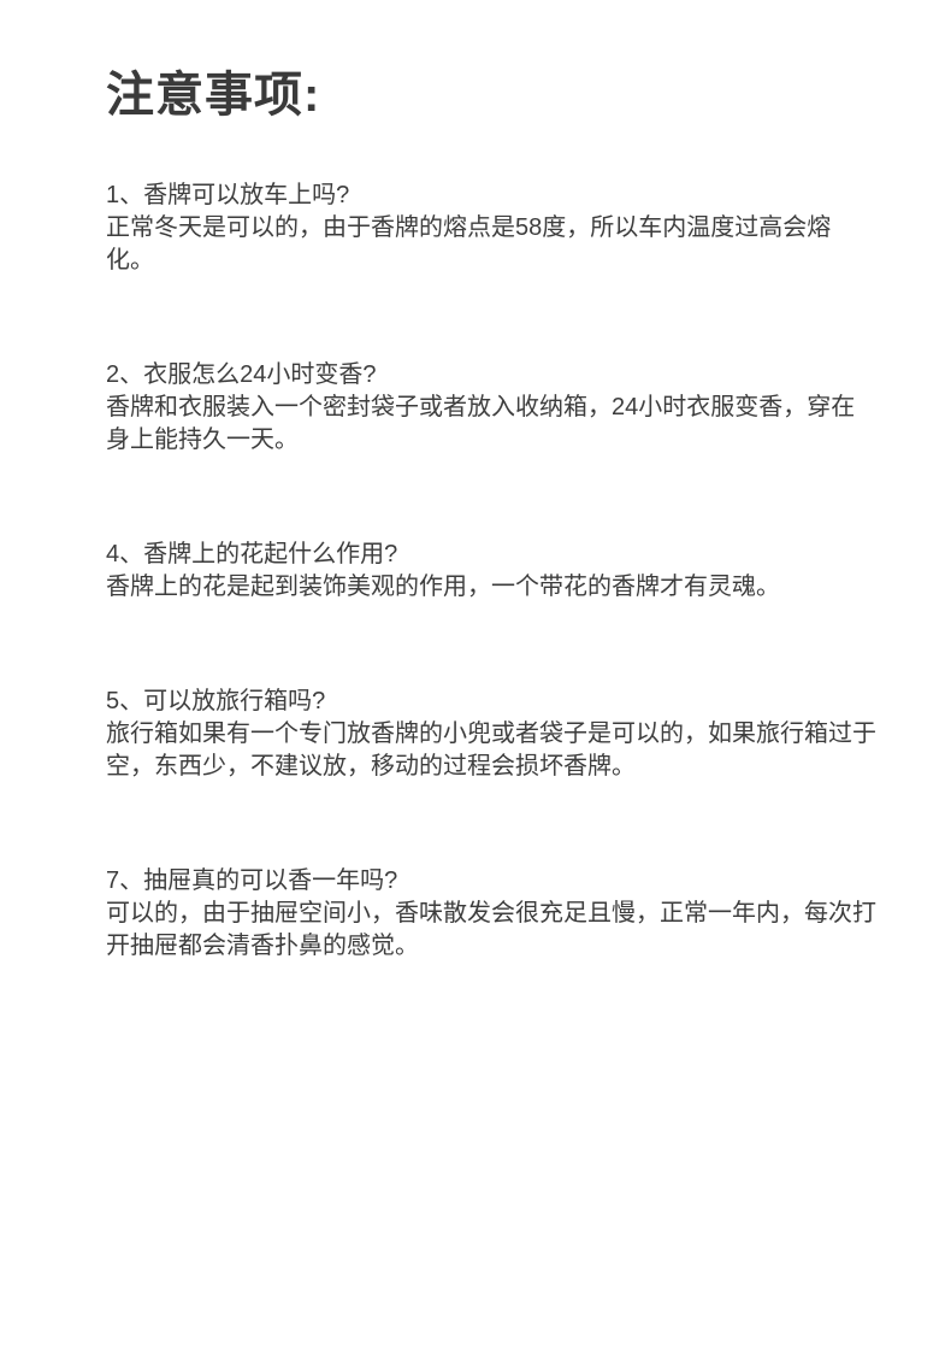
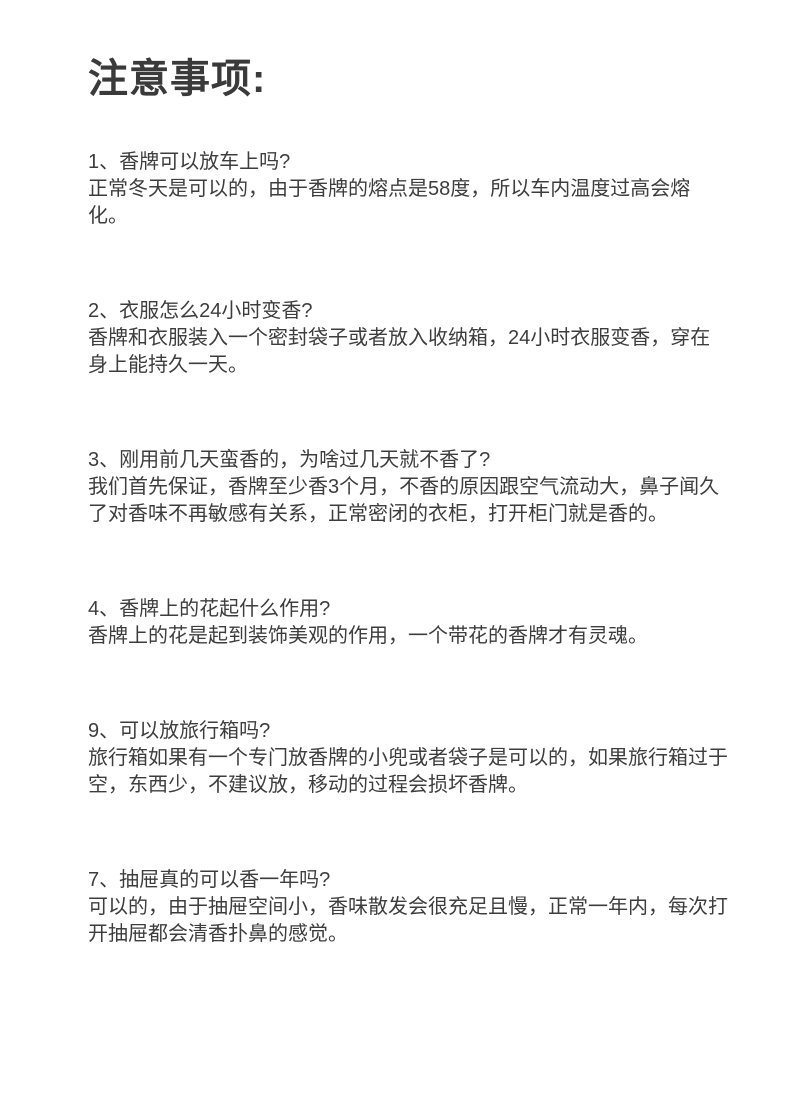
  注意事项:
  1、香牌可以放车上吗?
  正常冬天是可以的，由于香牌的熔点是58度，所以车内温度过高会熔化。
  2、衣服怎么24小时变香?
  香牌和衣服装入一个密封袋子或者放入收纳箱，24小时衣服变香，穿在身上能持久一天。
+ 3、刚用前几天蛮香的，为啥过几天就不香了?
+ 我们首先保证，香牌至少香3个月，不香的原因跟空气流动大，鼻子闻久了对香味不再敏感有关系，正常密闭的衣柜，打开柜门就是香的。
  4、香牌上的花起什么作用?
  香牌上的花是起到装饰美观的作用，一个带花的香牌才有灵魂。
- 5、可以放旅行箱吗?
+ 9、可以放旅行箱吗?
  旅行箱如果有一个专门放香牌的小兜或者袋子是可以的，如果旅行箱过于空，东西少，不建议放，移动的过程会损坏香牌。
  7、抽屉真的可以香一年吗?
  可以的，由于抽屉空间小，香味散发会很充足且慢，正常一年内，每次打开抽屉都会清香扑鼻的感觉。
